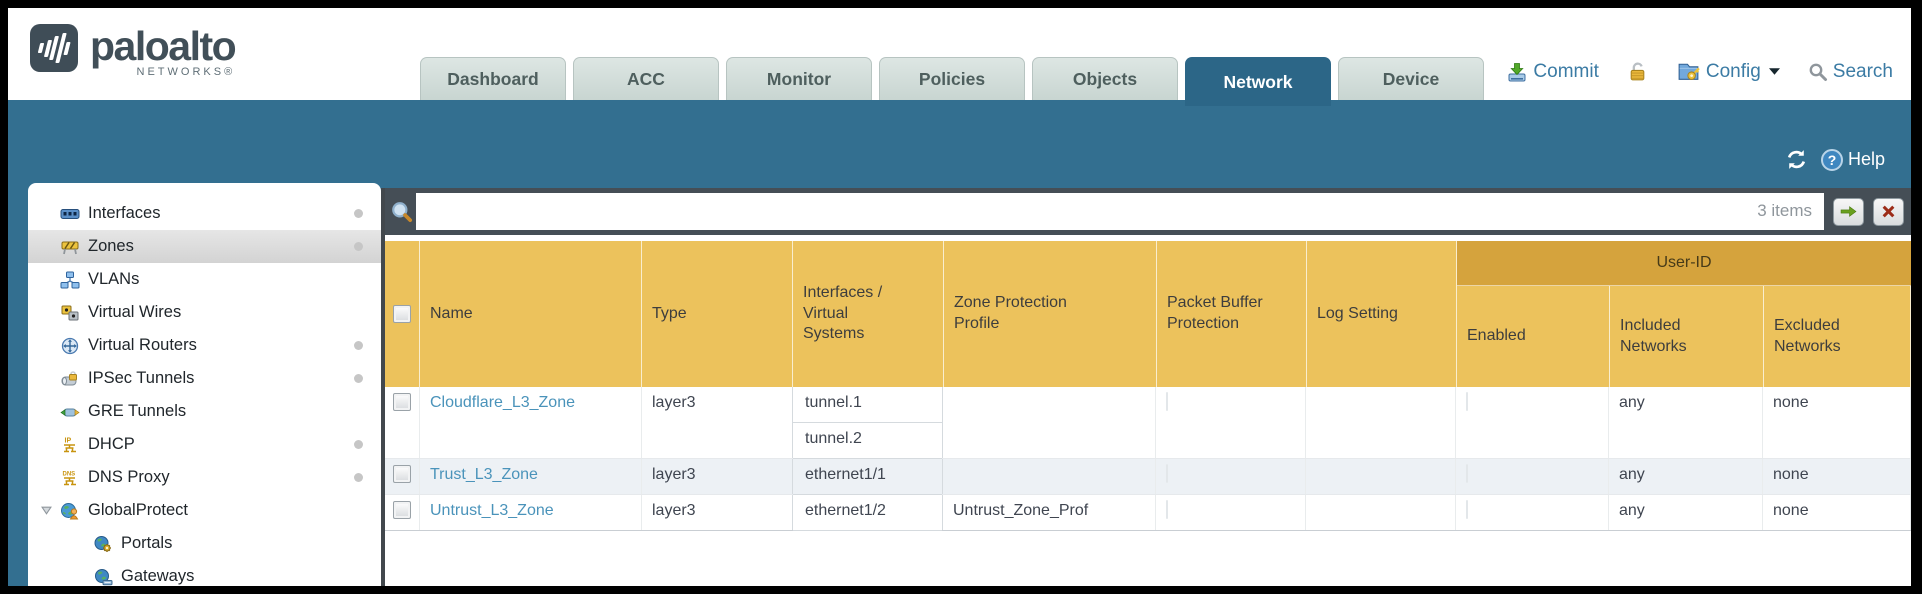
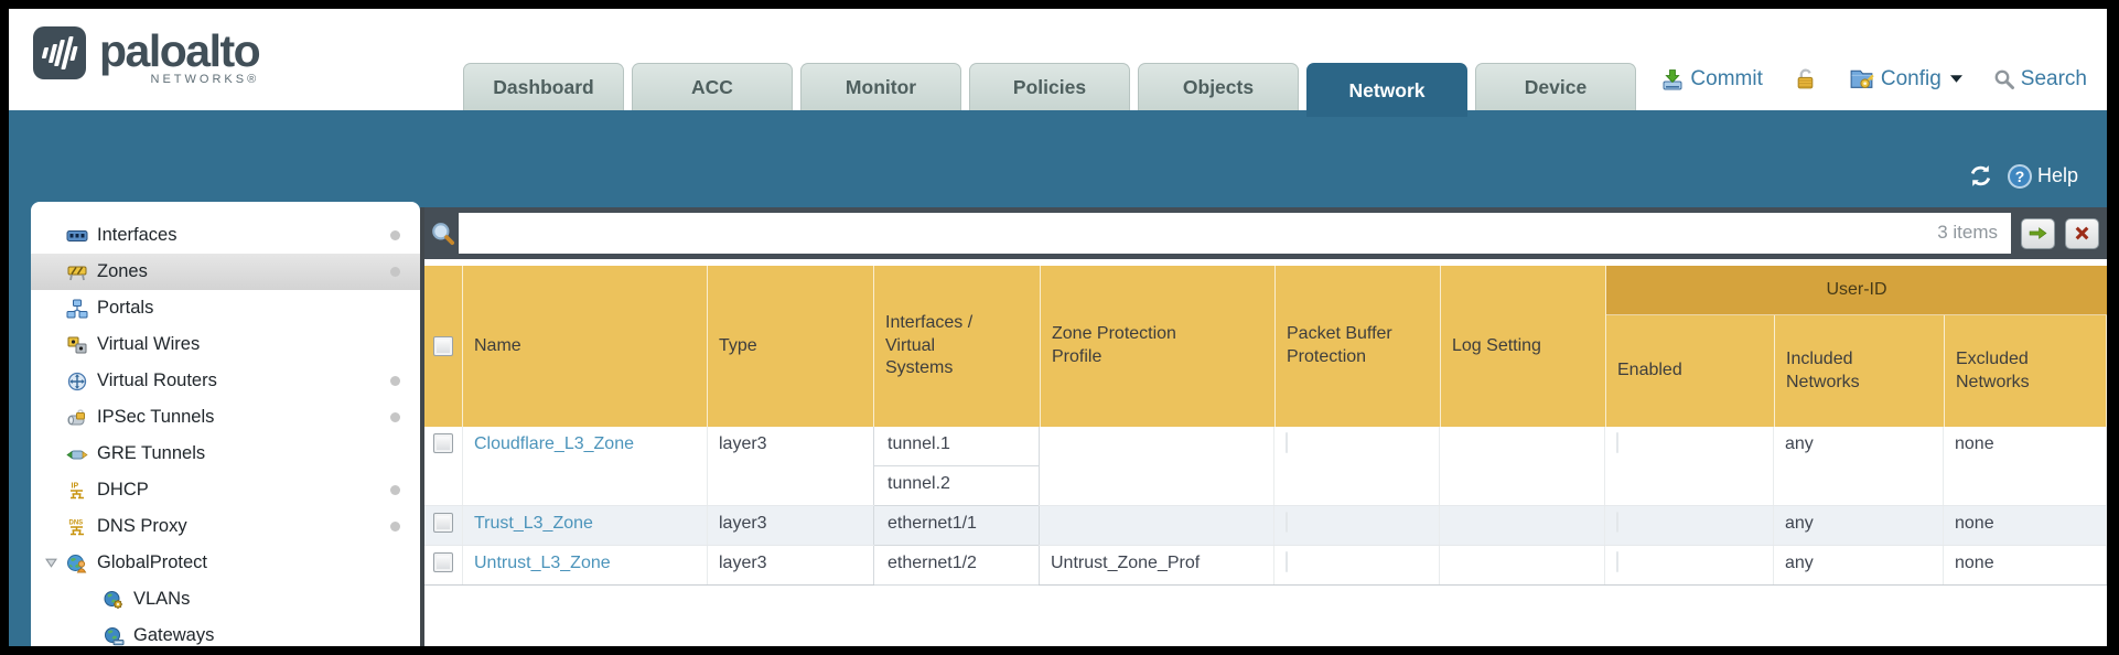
  paloalto
  NETWORKS®
  Dashboard
  ACC
  Monitor
  Policies
  Objects
  Network
  Device
  Commit
  Config
  Search
  ?
  Help
  Interfaces
  Zones
- VLANs
+ Portals
  Virtual Wires
  Virtual Routers
  IPSec Tunnels
  GRE Tunnels
  DHCP
  DNS Proxy
  GlobalProtect
- Portals
+ VLANs
  Gateways
  3 items
  Name
  Type
  Interfaces / Virtual Systems
  Zone Protection Profile
  Packet Buffer Protection
  Log Setting
  User-ID
  Enabled
  Included Networks
  Excluded Networks
  Cloudflare_L3_Zone
  layer3
  tunnel.1
  tunnel.2
  any
  none
  Trust_L3_Zone
  layer3
  ethernet1/1
  any
  none
  Untrust_L3_Zone
  layer3
  ethernet1/2
  Untrust_Zone_Prof
  any
  none
